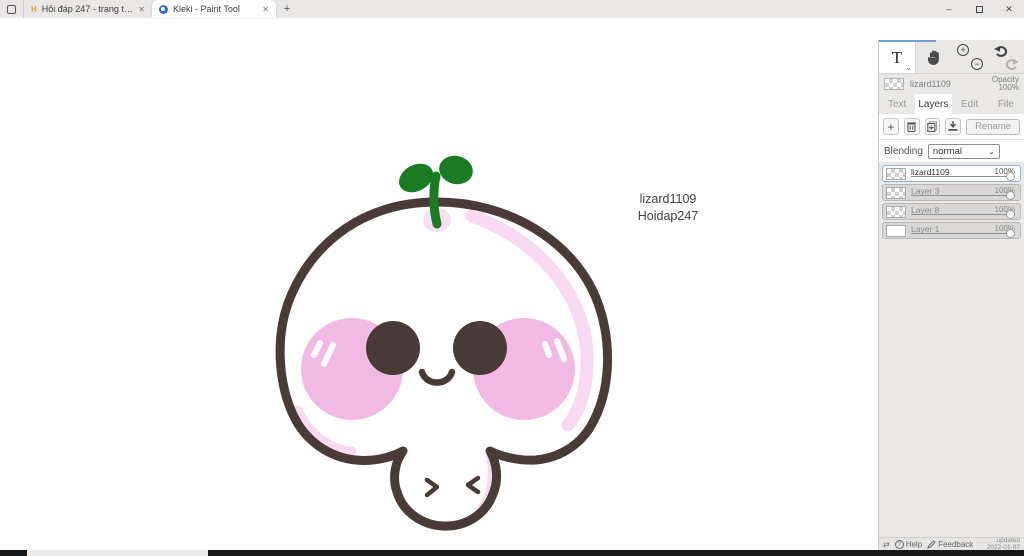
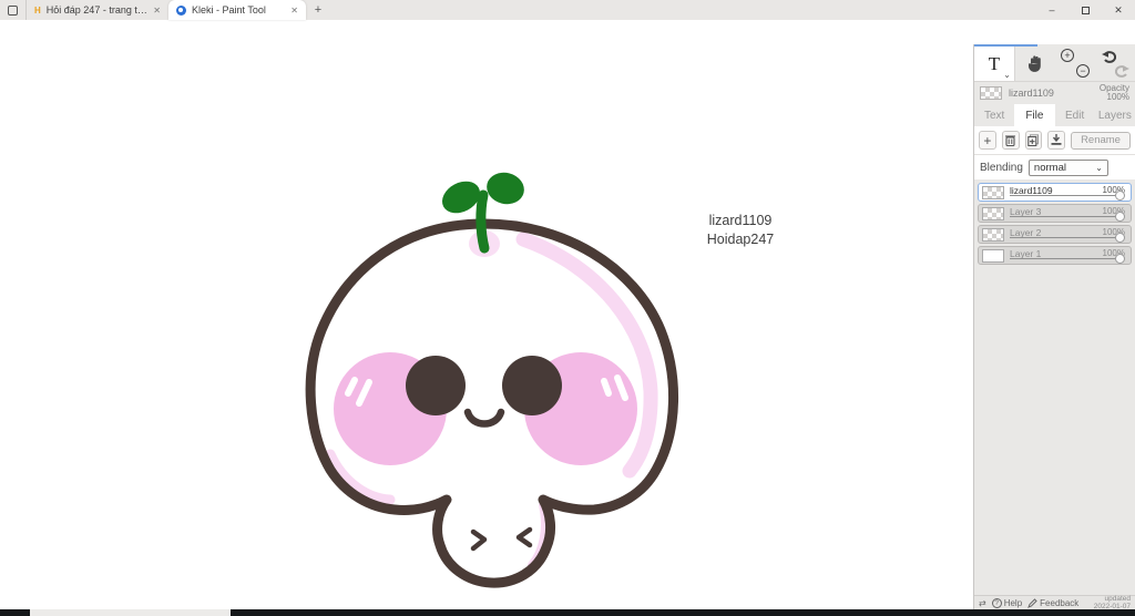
  H
  Hỏi đáp 247 - trang tra
  ✕
  Kleki - Paint Tool
  ✕
  +
  –
  ✕
  lizard1109
  Hoidap247
  T
  ⌄
  +
  −
  lizard1109
  Opacity
  100%
  Text
- Layers
+ File
  Edit
- File
+ Layers
  +
  Rename
  Blending
  normal
  ⌄
  lizard1109
  100
  Layer 3
  100
- Layer 8
+ Layer 2
  100
  Layer 1
  100
  ⇄
  Help
  Feedback
